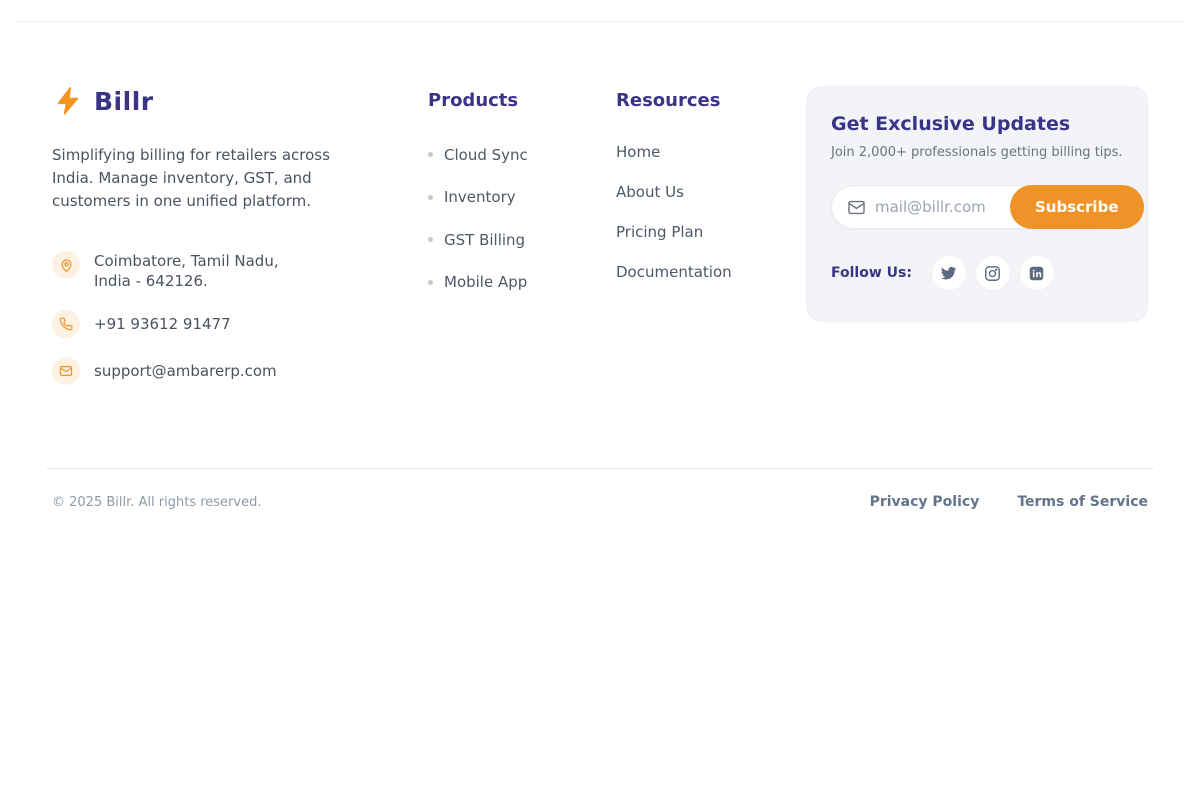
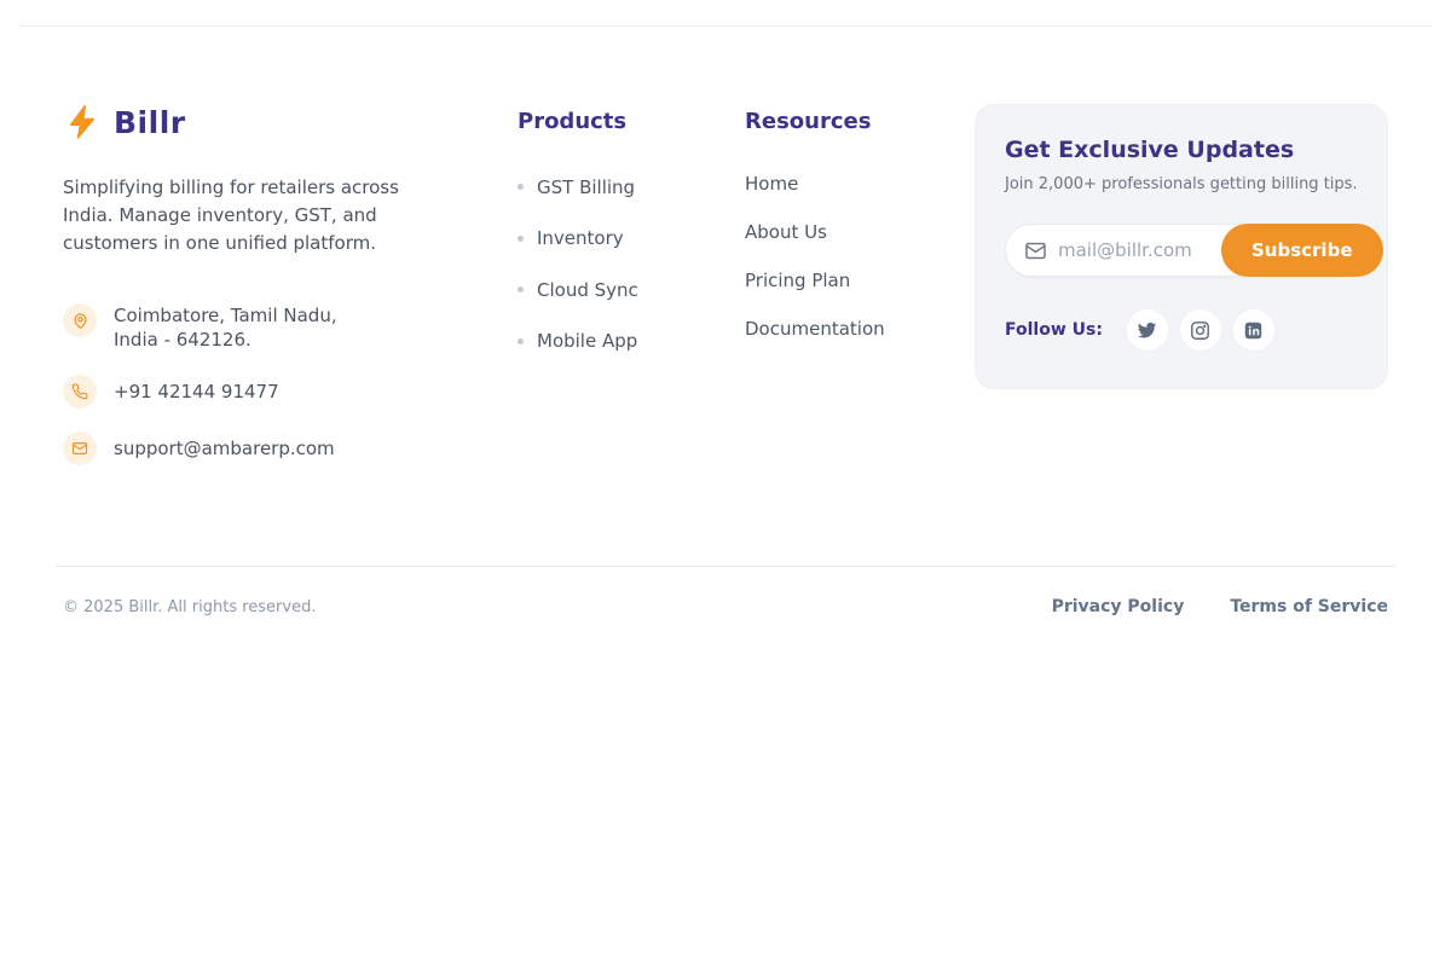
  Billr
  Simplifying billing for retailers across India. Manage inventory, GST, and customers in one unified platform.
  Coimbatore, Tamil Nadu,
  India - 642126.
- +91 93612 91477
+ +91 42144 91477
  support@ambarerp.com
  Products
- Cloud Sync
+ GST Billing
  Inventory
- GST Billing
+ Cloud Sync
  Mobile App
  Resources
  Home
  About Us
  Pricing Plan
  Documentation
  Get Exclusive Updates
  Join 2,000+ professionals getting billing tips.
  mail@billr.com
  Subscribe
  Follow Us:
  © 2025 Billr. All rights reserved.
  Privacy Policy
  Terms of Service
